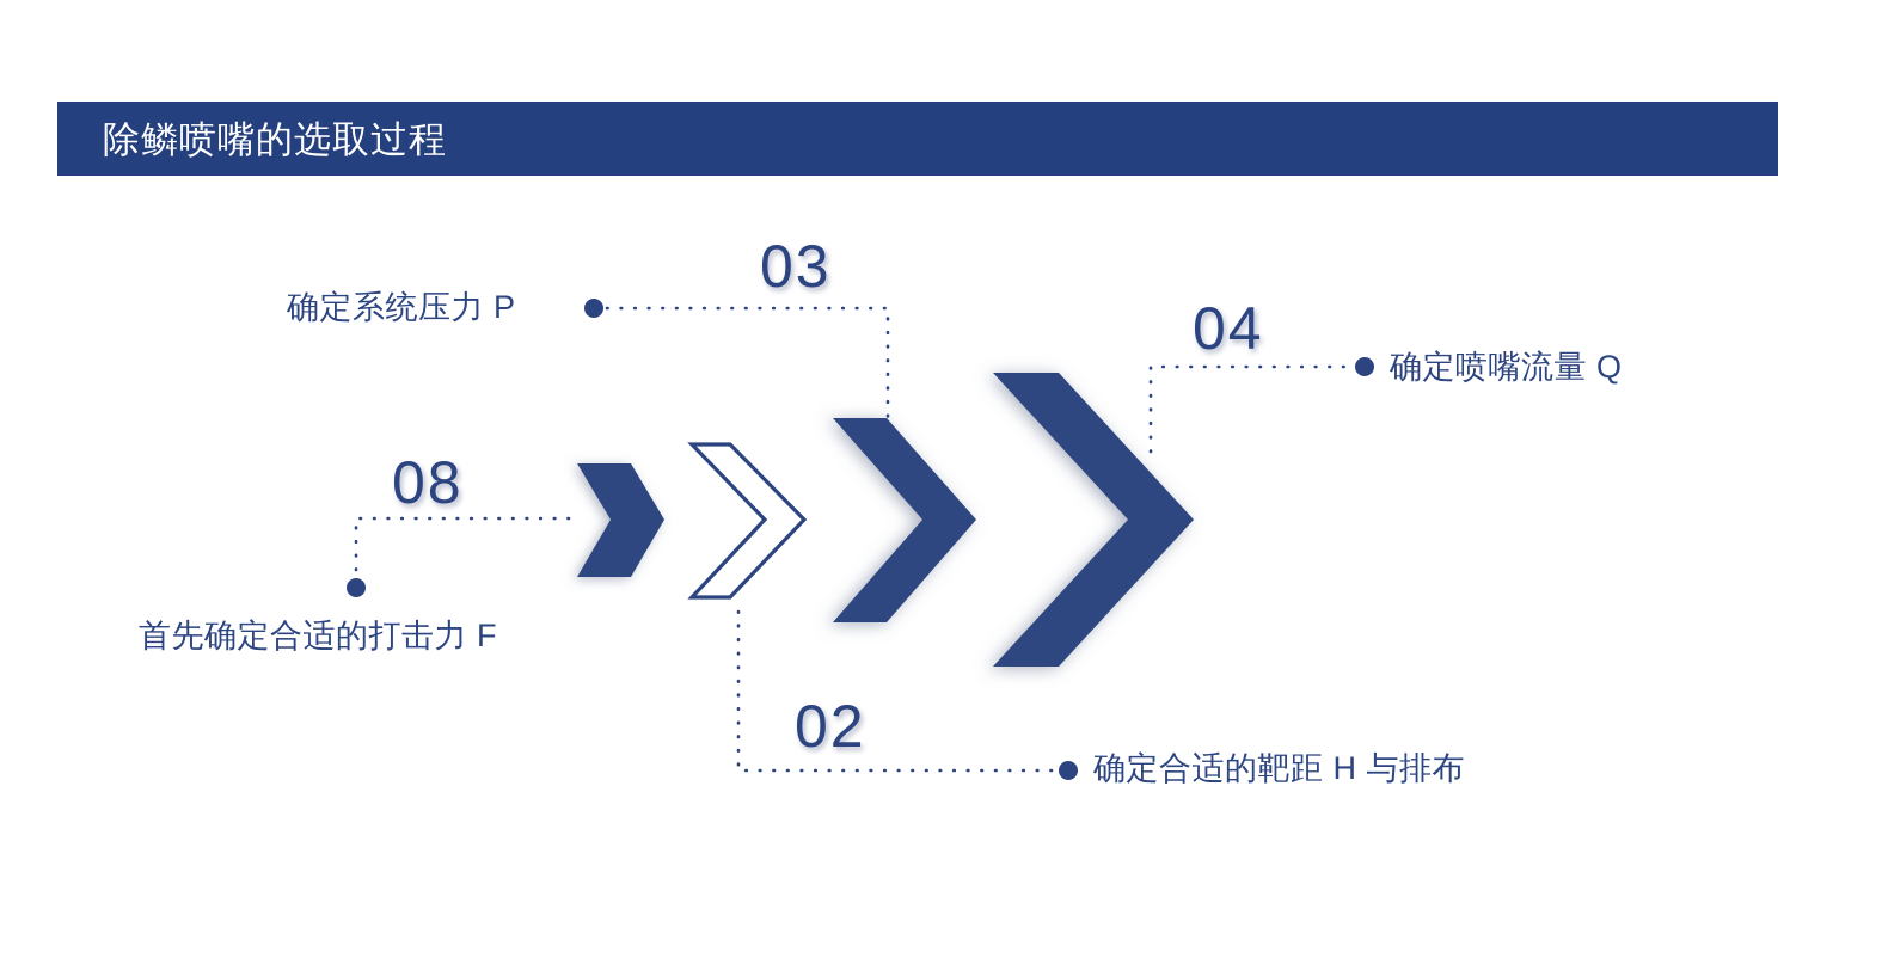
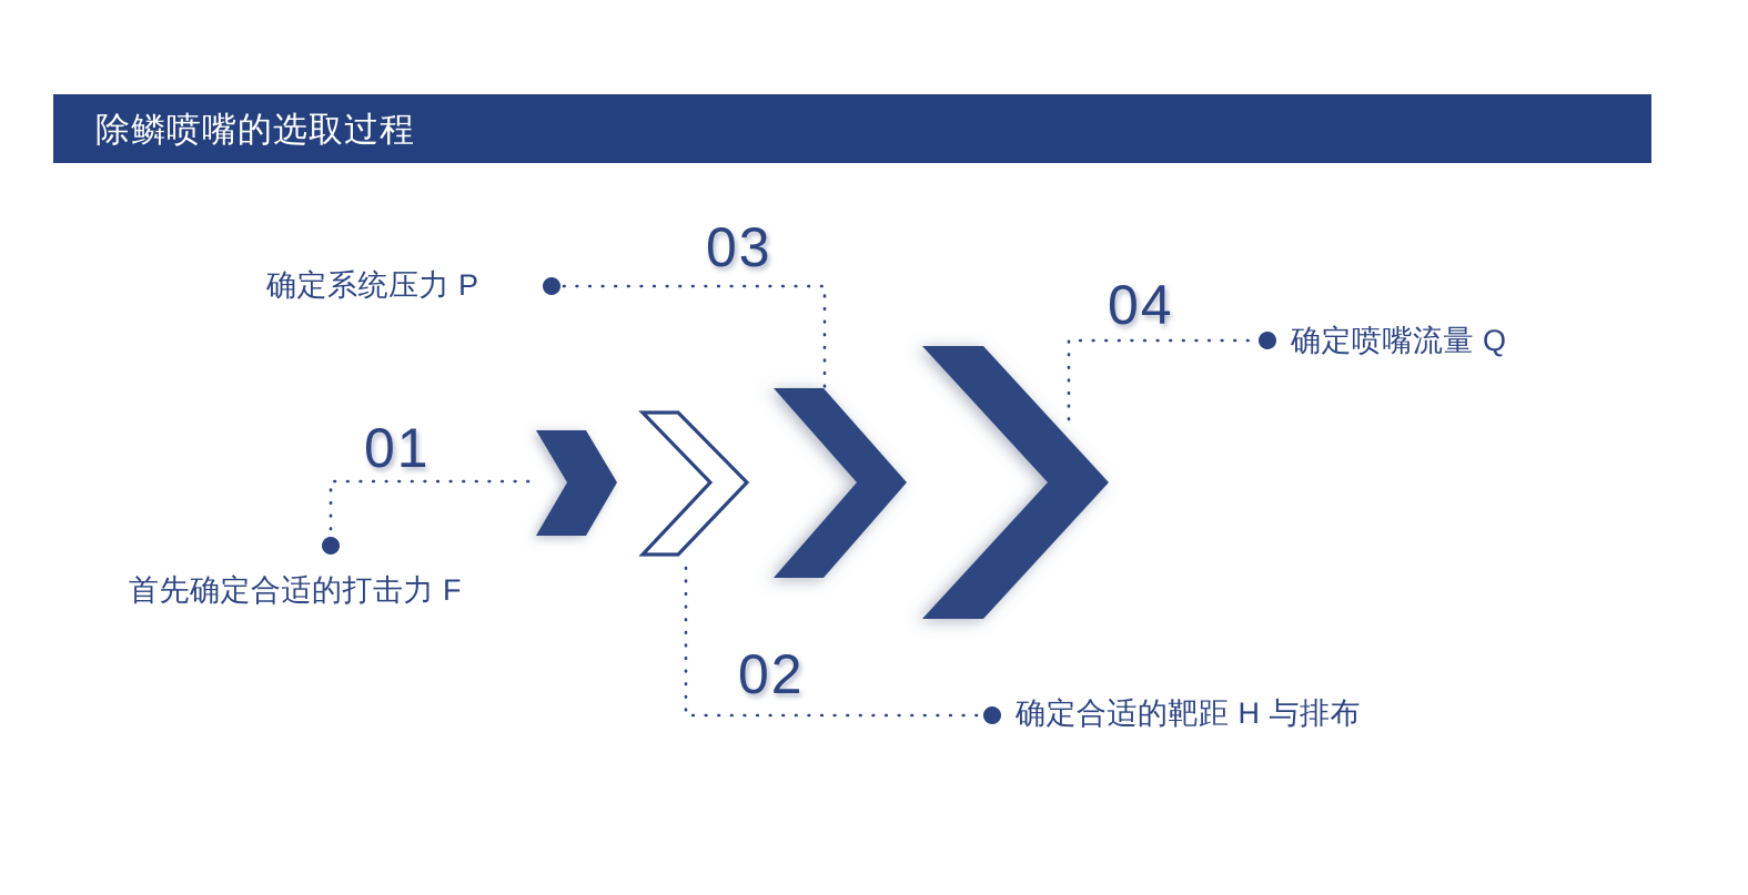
  除鳞喷嘴的选取过程
- 08
+ 01
  02
  03
  04
  首先确定合适的打击力 F
  确定合适的靶距 H 与排布
  确定系统压力 P
  确定喷嘴流量 Q
